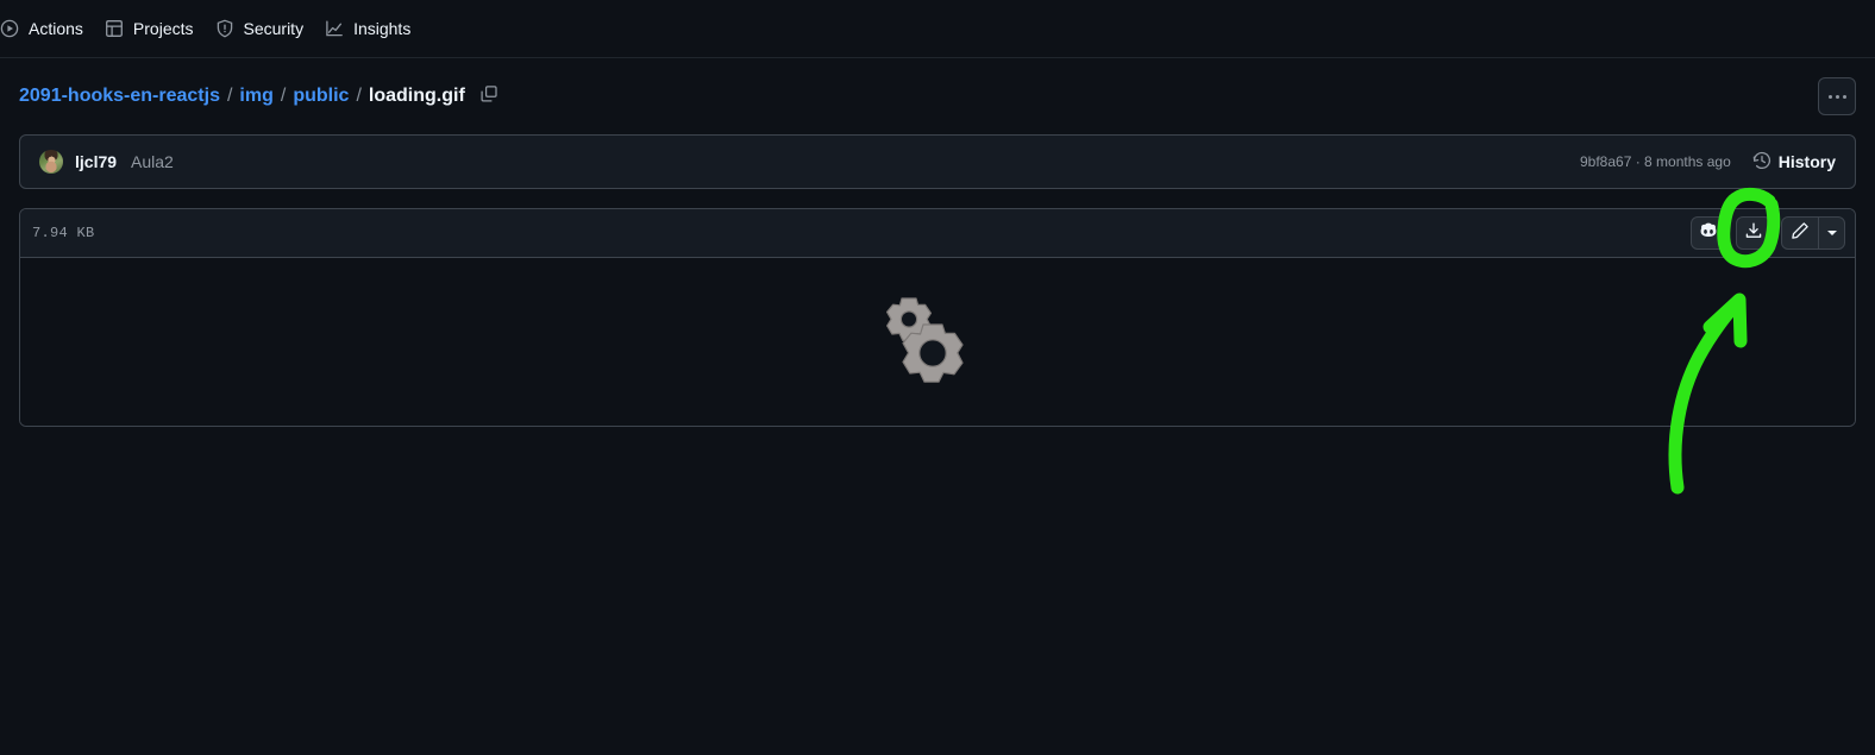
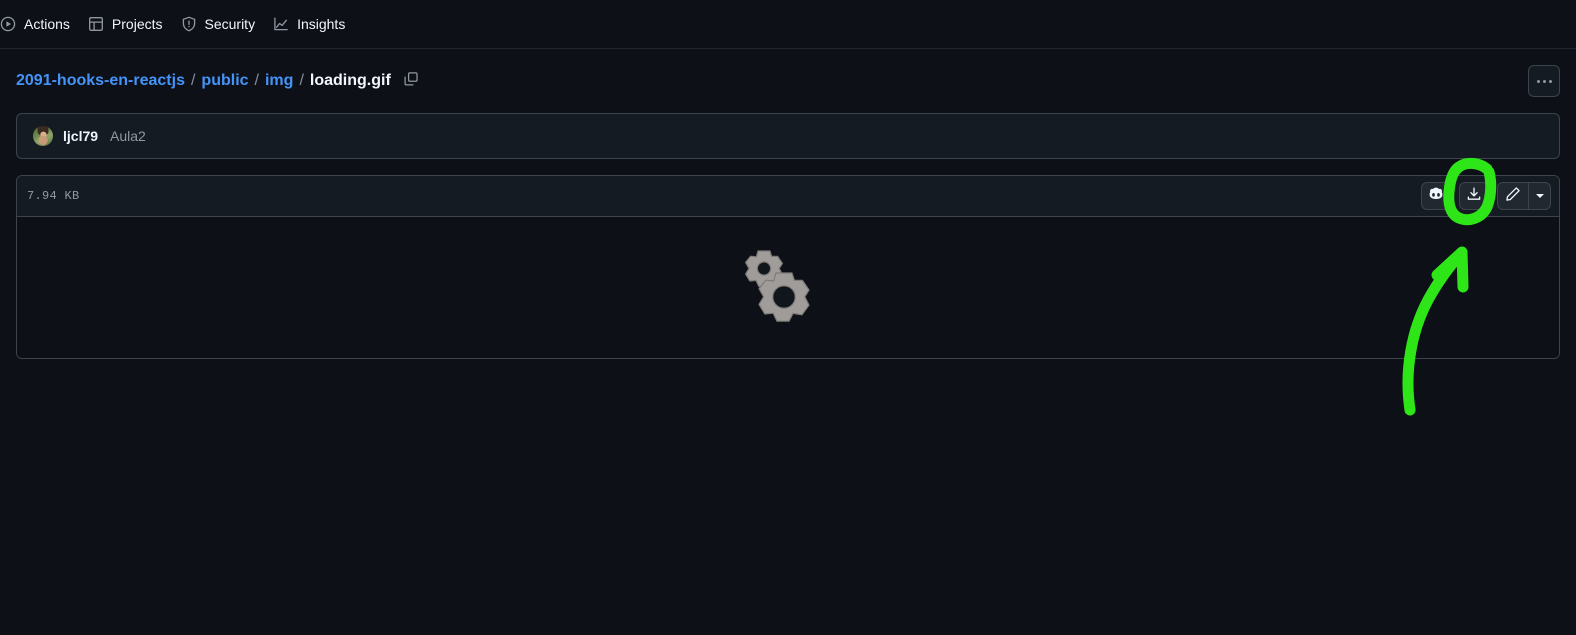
  Actions
  Projects
  Security
  Insights
  2091-hooks-en-reactjs
  /
- img
+ public
  /
- public
+ img
  /
  loading.gif
  ljcl79
  Aula2
- 9bf8a67 · 8 months ago
- History
  7.94 KB
